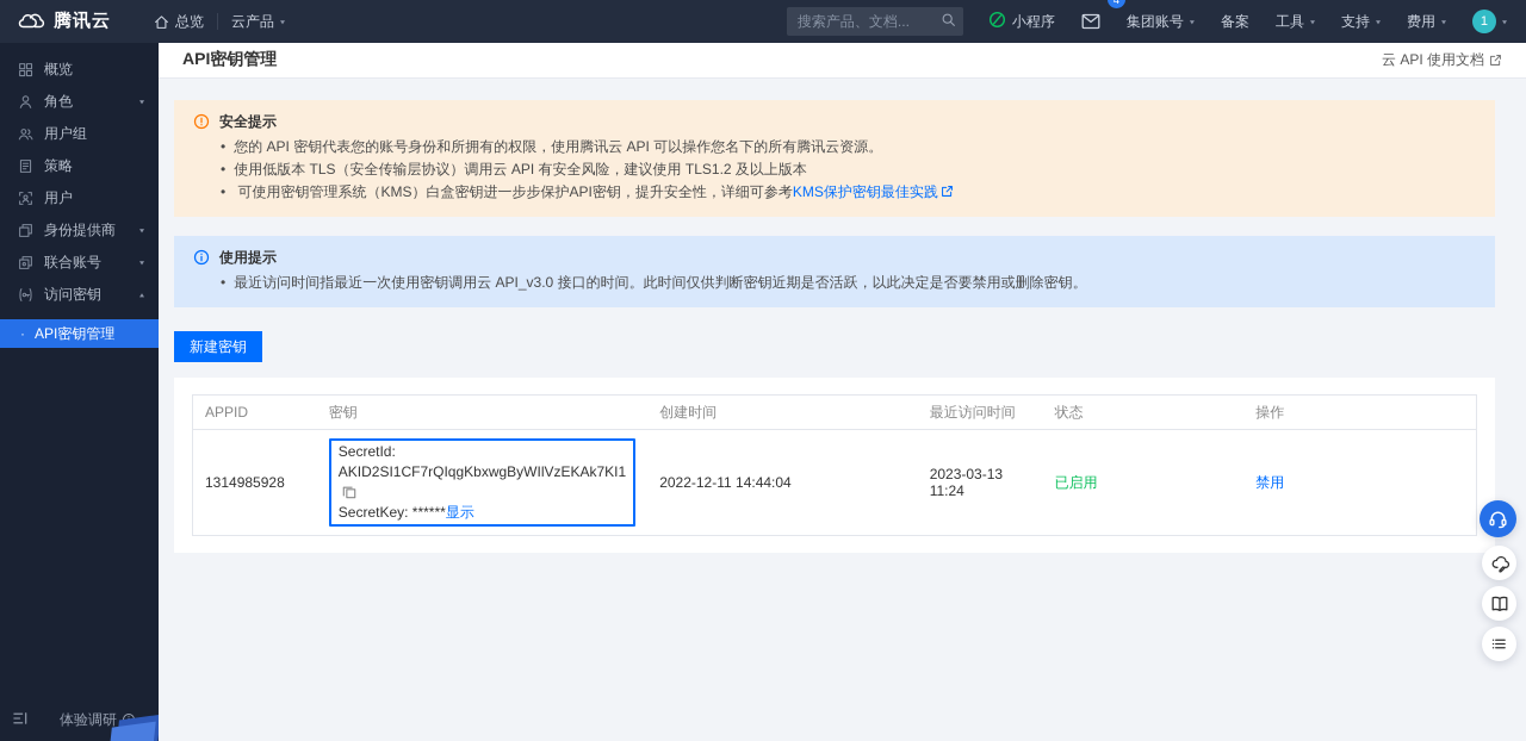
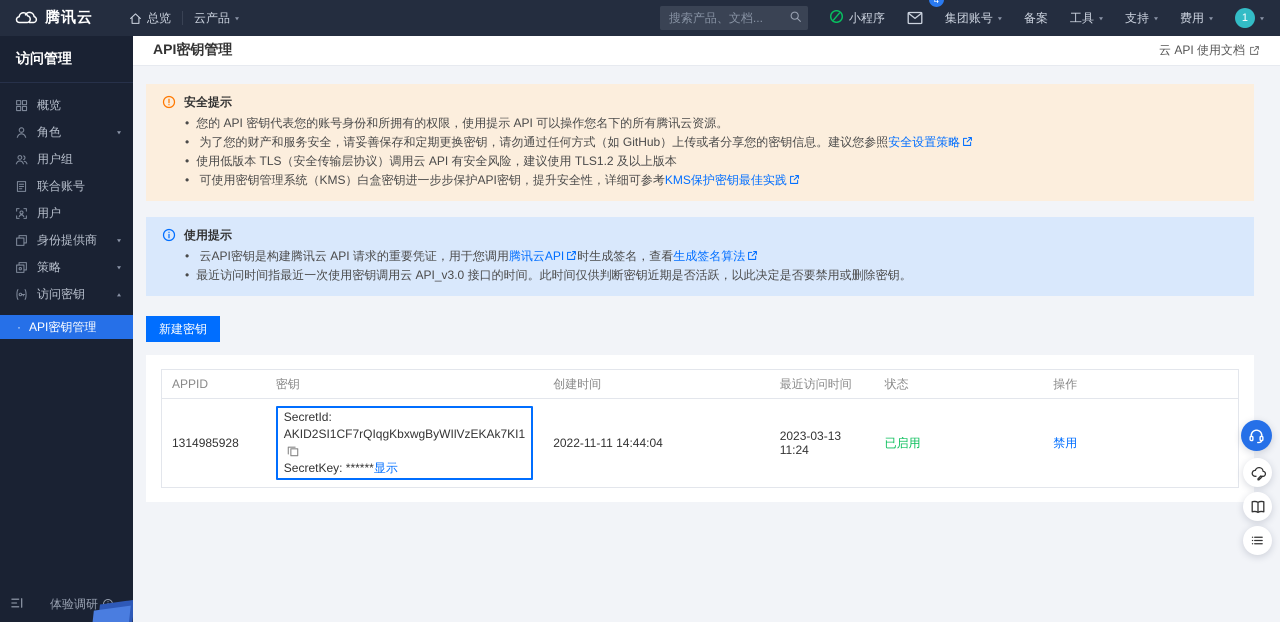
  腾讯云
  总览
  云产品
  搜索产品、文档...
  小程序
  集团账号
  备案
  工具
  支持
  费用
  1
+ 访问管理
  概览
  角色
  用户组
- 策略
+ 联合账号
  用户
  身份提供商
- 联合账号
+ 策略
  访问密钥
  ·
  API密钥管理
  体验调研
  API密钥管理
  云 API 使用文档
  安全提示
- 您的 API 密钥代表您的账号身份和所拥有的权限，使用腾讯云 API 可以操作您名下的所有腾讯云资源。
+ 您的 API 密钥代表您的账号身份和所拥有的权限，使用提示 API 可以操作您名下的所有腾讯云资源。
+ 为了您的财产和服务安全，请妥善保存和定期更换密钥，请勿通过任何方式（如 GitHub）上传或者分享您的密钥信息。建议您参照安全设置策略
  使用低版本 TLS（安全传输层协议）调用云 API 有安全风险，建议使用 TLS1.2 及以上版本
  可使用密钥管理系统（KMS）白盒密钥进一步步保护API密钥，提升安全性，详细可参考KMS保护密钥最佳实践
  使用提示
+ 云API密钥是构建腾讯云 API 请求的重要凭证，用于您调用腾讯云API 时生成签名，查看生成签名算法
  最近访问时间指最近一次使用密钥调用云 API_v3.0 接口的时间。此时间仅供判断密钥近期是否活跃，以此决定是否要禁用或删除密钥。
  新建密钥
  APPID	密钥	创建时间	最近访问时间	状态	操作
- 1314985928	SecretId: AKID2SI1CF7rQIqgKbxwgByWIlVzEKAk7KI1 SecretKey: ******显示	2022-12-11 14:44:04	2023-03-13 11:24	已启用	禁用
+ 1314985928	SecretId: AKID2SI1CF7rQIqgKbxwgByWIlVzEKAk7KI1 SecretKey: ******显示	2022-11-11 14:44:04	2023-03-13 11:24	已启用	禁用
